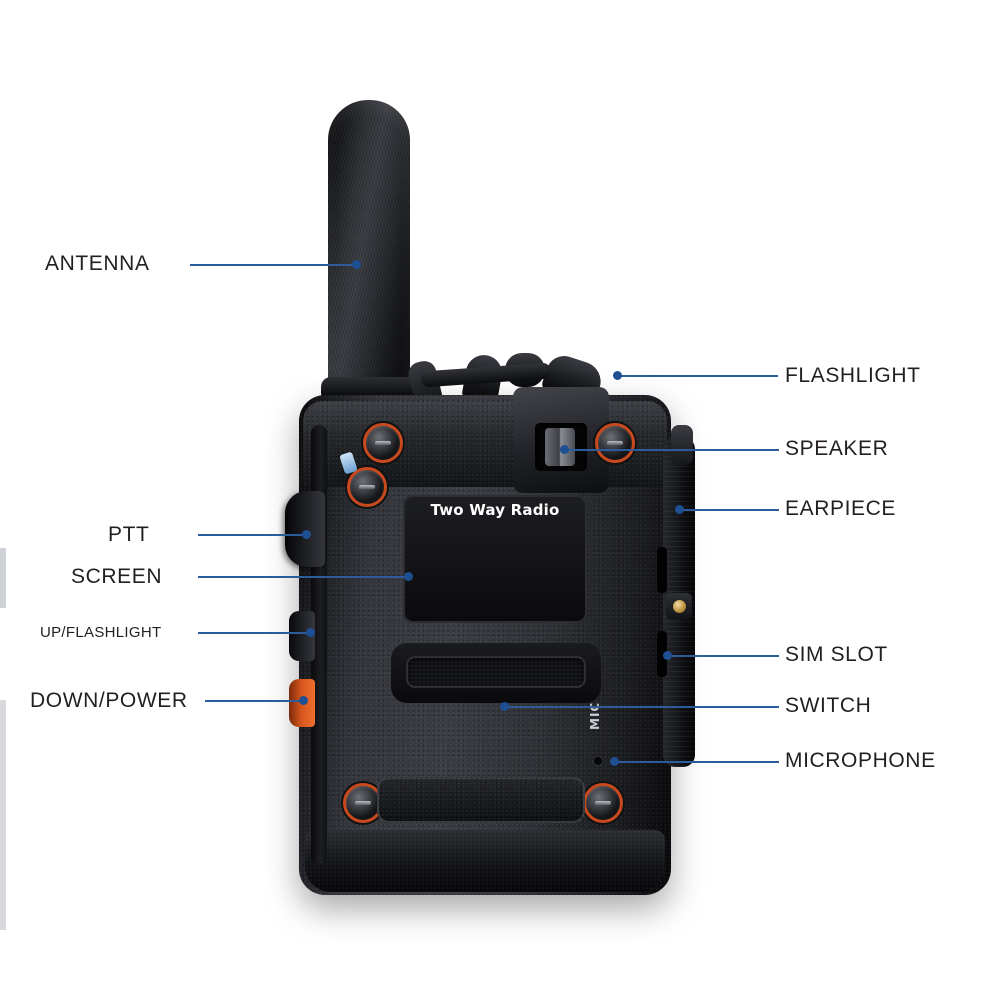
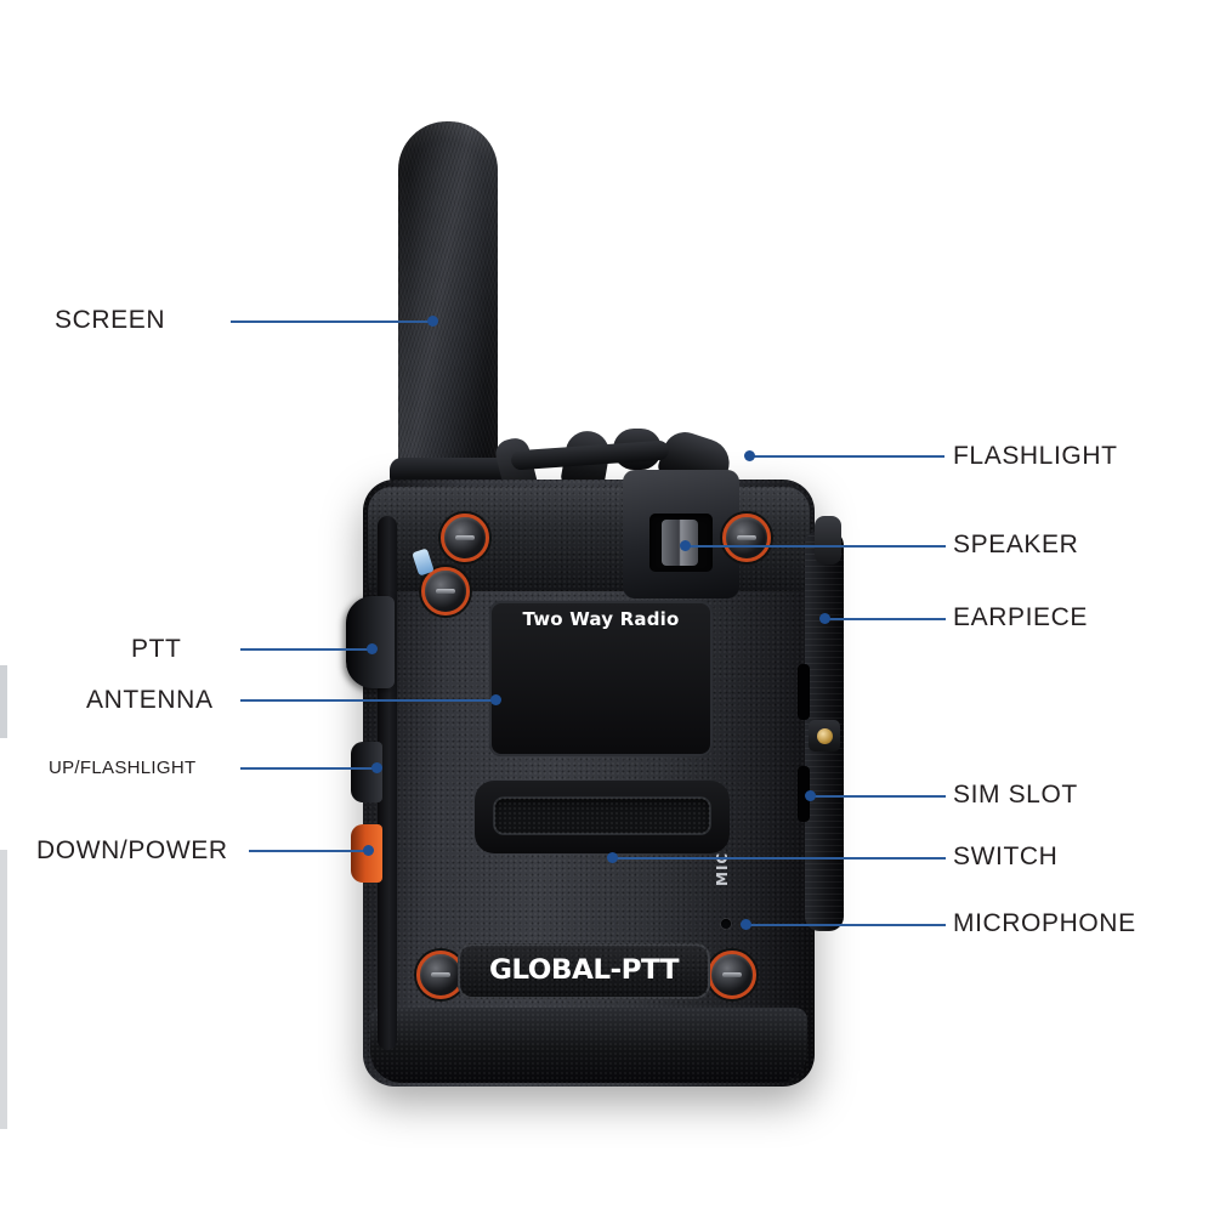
  Two Way Radio
+ GLOBAL-PTT
- ANTENNA
+ SCREEN
  PTT
- SCREEN
+ ANTENNA
  UP/FLASHLIGHT
  DOWN/POWER
  FLASHLIGHT
  SPEAKER
  EARPIECE
  SIM SLOT
  SWITCH
  MICROPHONE
